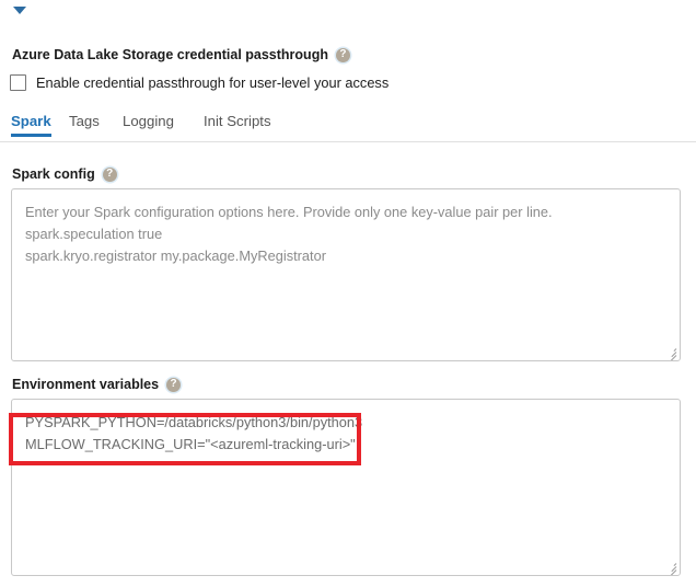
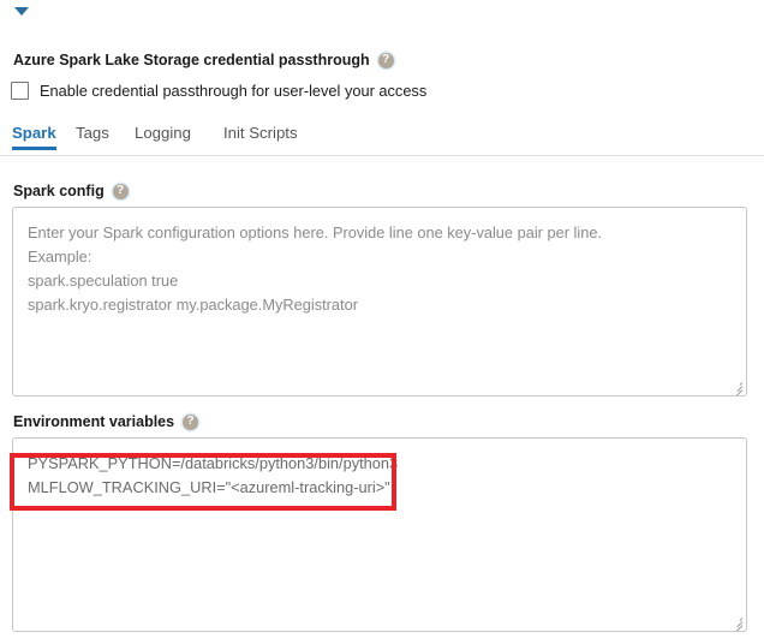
- Azure Data Lake Storage credential passthrough
+ Azure Spark Lake Storage credential passthrough
  Enable credential passthrough for user-level your access
  Spark
  Tags
  Logging
  Init Scripts
  Spark config
- Enter your Spark configuration options here. Provide only one key-value pair per line.
+ Enter your Spark configuration options here. Provide line one key-value pair per line.
+ Example:
  spark.speculation true
  spark.kryo.registrator my.package.MyRegistrator
  Environment variables
  PYSPARK_PYTHON=/databricks/python3/bin/python3
  MLFLOW_TRACKING_URI="<azureml-tracking-uri>"
